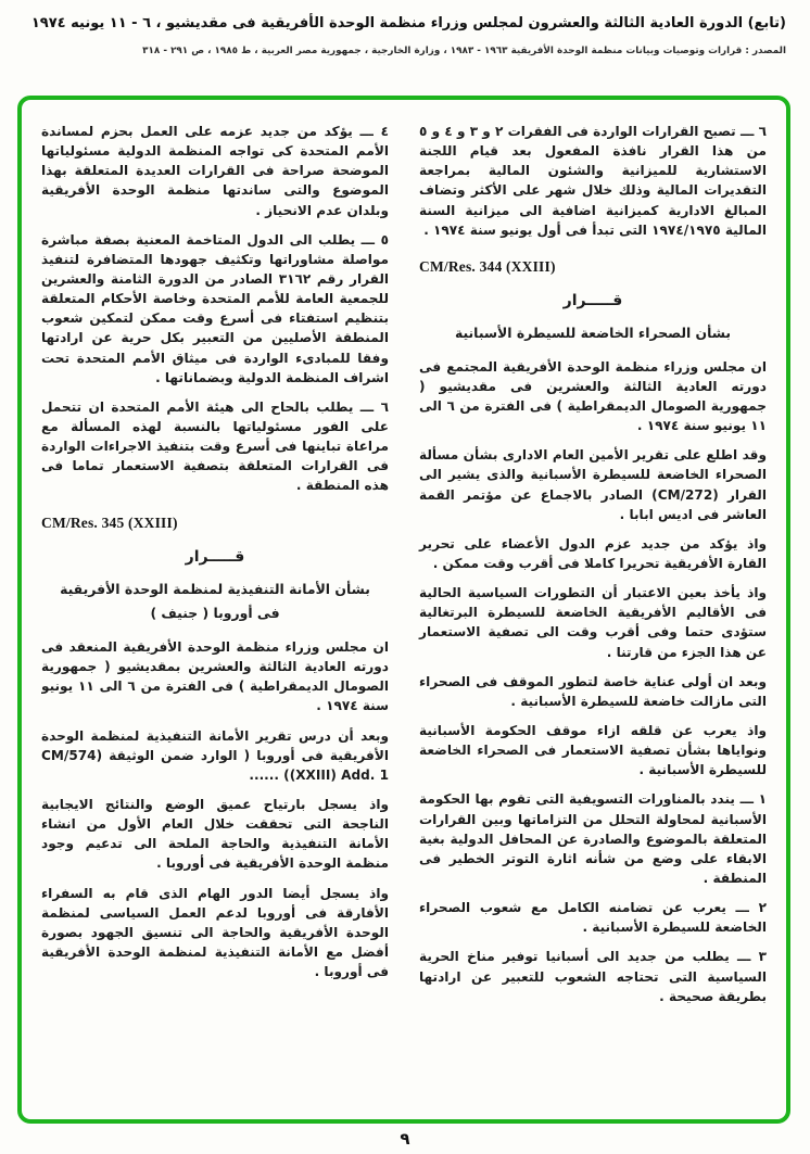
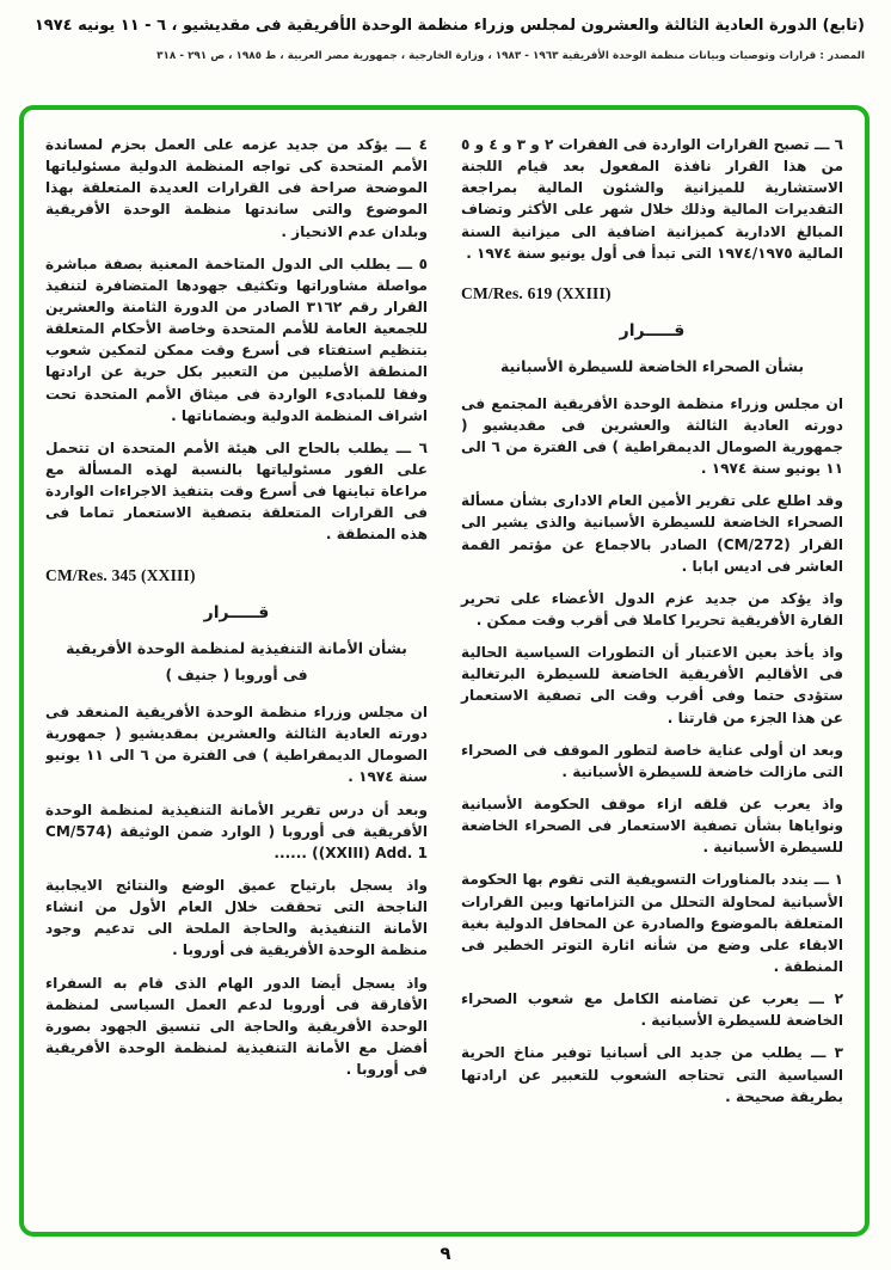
  (تابع) الدورة العادية الثالثة والعشرون لمجلس وزراء منظمة الوحدة الأفريقية فى مقديشيو ، ٦ - ١١ يونيه ١٩٧٤
  المصدر : قرارات وتوصيات وبيانات منظمة الوحدة الأفريقية ١٩٦٣ - ١٩٨٣ ، وزارة الخارجية ، جمهورية مصر العربية ، ط ١٩٨٥ ، ص ٢٩١ - ٣١٨
  ٦ ـــ تصبح القرارات الواردة فى الفقرات ٢ و ٣ و ٤ و ٥ من هذا القرار نافذة المفعول بعد قيام اللجنة الاستشارية للميزانية والشئون المالية بمراجعة التقديرات المالية وذلك خلال شهر على الأكثر وتضاف المبالغ الادارية كميزانية اضافية الى ميزانية السنة المالية ١٩٧٤/١٩٧٥ التى تبدأ فى أول يونيو سنة ١٩٧٤ .
- CM/Res. 344 (XXIII)
+ CM/Res. 619 (XXIII)
  قـــــرار
  بشأن الصحراء الخاضعة للسيطرة الأسبانية
  ان مجلس وزراء منظمة الوحدة الأفريقية المجتمع فى دورته العادية الثالثة والعشرين فى مقديشيو ( جمهورية الصومال الديمقراطية ) فى الفترة من ٦ الى ١١ يونيو سنة ١٩٧٤ .
  وقد اطلع على تقرير الأمين العام الادارى بشأن مسألة الصحراء الخاضعة للسيطرة الأسبانية والذى يشير الى القرار (CM/272) الصادر بالاجماع عن مؤتمر القمة العاشر فى اديس ابابا .
  واذ يؤكد من جديد عزم الدول الأعضاء على تحرير القارة الأفريقية تحريرا كاملا فى أقرب وقت ممكن .
  واذ يأخذ بعين الاعتبار أن التطورات السياسية الحالية فى الأقاليم الأفريقية الخاضعة للسيطرة البرتغالية ستؤدى حتما وفى أقرب وقت الى تصفية الاستعمار عن هذا الجزء من قارتنا .
  وبعد ان أولى عناية خاصة لتطور الموقف فى الصحراء التى مازالت خاضعة للسيطرة الأسبانية .
  واذ يعرب عن قلقه ازاء موقف الحكومة الأسبانية ونواياها بشأن تصفية الاستعمار فى الصحراء الخاضعة للسيطرة الأسبانية .
  ١ ـــ يندد بالمناورات التسويفية التى تقوم بها الحكومة الأسبانية لمحاولة التحلل من التزاماتها وبين القرارات المتعلقة بالموضوع والصادرة عن المحافل الدولية بغية الابقاء على وضع من شأنه اثارة التوتر الخطير فى المنطقة .
  ٢ ـــ يعرب عن تضامنه الكامل مع شعوب الصحراء الخاضعة للسيطرة الأسبانية .
  ٣ ـــ يطلب من جديد الى أسبانيا توفير مناخ الحرية السياسية التى تحتاجه الشعوب للتعبير عن ارادتها بطريقة صحيحة .
  ٤ ـــ يؤكد من جديد عزمه على العمل بحزم لمساندة الأمم المتحدة كى تواجه المنظمة الدولية مسئولياتها الموضحة صراحة فى القرارات العديدة المتعلقة بهذا الموضوع والتى ساندتها منظمة الوحدة الأفريقية وبلدان عدم الانحياز .
  ٥ ـــ يطلب الى الدول المتاخمة المعنية بصفة مباشرة مواصلة مشاوراتها وتكثيف جهودها المتضافرة لتنفيذ القرار رقم ٣١٦٢ الصادر من الدورة الثامنة والعشرين للجمعية العامة للأمم المتحدة وخاصة الأحكام المتعلقة بتنظيم استفتاء فى أسرع وقت ممكن لتمكين شعوب المنطقة الأصليين من التعبير بكل حرية عن ارادتها وفقا للمبادىء الواردة فى ميثاق الأمم المتحدة تحت اشراف المنظمة الدولية وبضماناتها .
  ٦ ـــ يطلب بالحاح الى هيئة الأمم المتحدة ان تتحمل على الفور مسئولياتها بالنسبة لهذه المسألة مع مراعاة تباينها فى أسرع وقت بتنفيذ الاجراءات الواردة فى القرارات المتعلقة بتصفية الاستعمار تماما فى هذه المنطقة .
  CM/Res. 345 (XXIII)
  قـــــرار
  بشأن الأمانة التنفيذية لمنظمة الوحدة الأفريقية
  فى أوروبا ( جنيف )
  ان مجلس وزراء منظمة الوحدة الأفريقية المنعقد فى دورته العادية الثالثة والعشرين بمقديشيو ( جمهورية الصومال الديمقراطية ) فى الفترة من ٦ الى ١١ يونيو سنة ١٩٧٤ .
  وبعد أن درس تقرير الأمانة التنفيذية لمنظمة الوحدة الأفريقية فى أوروبا ( الوارد ضمن الوثيقة (CM/574 (XXIII) Add. 1) ......
  واذ يسجل بارتياح عميق الوضع والنتائج الايجابية الناجحة التى تحققت خلال العام الأول من انشاء الأمانة التنفيذية والحاجة الملحة الى تدعيم وجود منظمة الوحدة الأفريقية فى أوروبا .
  واذ يسجل أيضا الدور الهام الذى قام به السفراء الأفارقة فى أوروبا لدعم العمل السياسى لمنظمة الوحدة الأفريقية والحاجة الى تنسيق الجهود بصورة أفضل مع الأمانة التنفيذية لمنظمة الوحدة الأفريقية فى أوروبا .
  ٩
